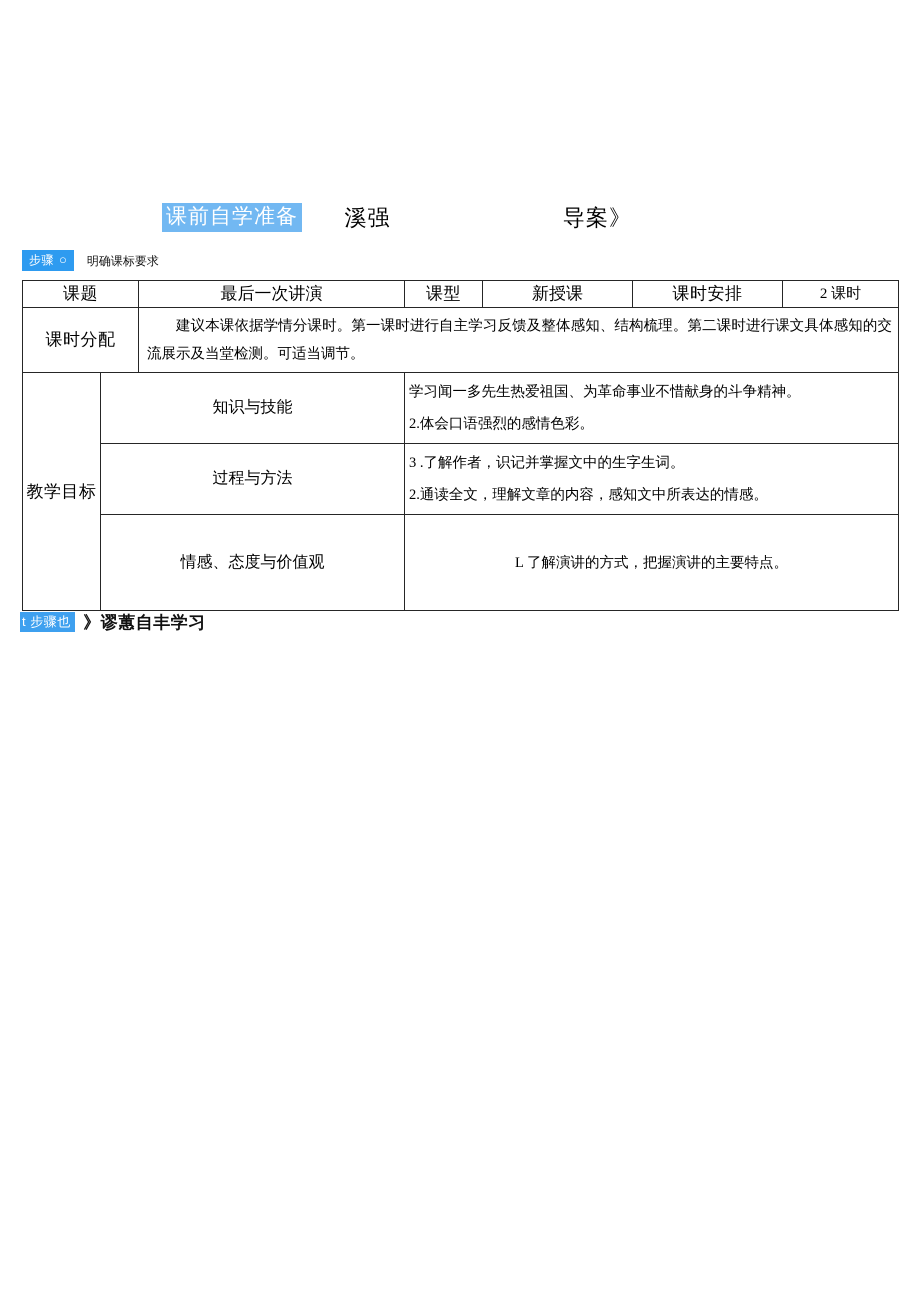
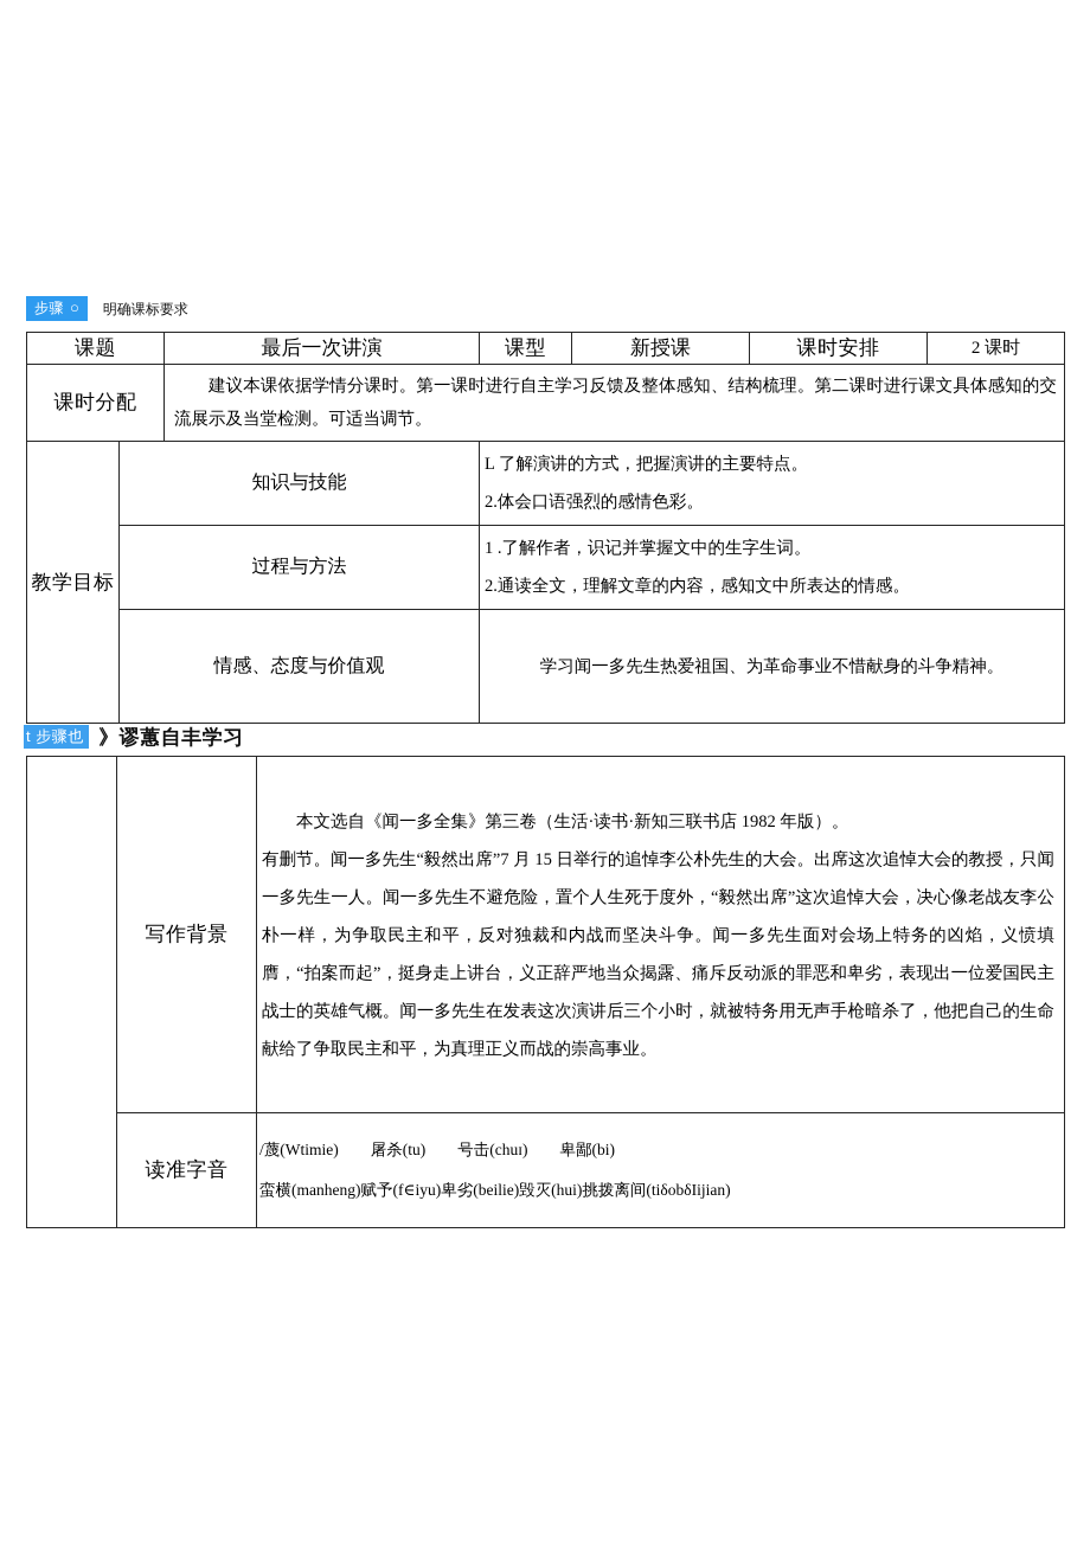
- 课前自学准备 溪强 导案》
  步骤 ○ 明确课标要求
  课题	最后一次讲演	课型	新授课	课时安排	2 课时
  课时分配	建议本课依据学情分课时。第一课时进行自主学习反馈及整体感知、结构梳理。第二课时进行课文具体感知的交流展示及当堂检测。可适当调节。
- 教学目标	知识与技能	学习闻一多先生热爱祖国、为革命事业不惜献身的斗争精神。 2.体会口语强烈的感情色彩。
+ 教学目标	知识与技能	L 了解演讲的方式，把握演讲的主要特点。 2.体会口语强烈的感情色彩。
- 过程与方法	3 .了解作者，识记并掌握文中的生字生词。 2.通读全文，理解文章的内容，感知文中所表达的情感。
+ 过程与方法	1 .了解作者，识记并掌握文中的生字生词。 2.通读全文，理解文章的内容，感知文中所表达的情感。
- 情感、态度与价值观	L 了解演讲的方式，把握演讲的主要特点。
+ 情感、态度与价值观	学习闻一多先生热爱祖国、为革命事业不惜献身的斗争精神。
  t 步骤也 》谬蕙自丰学习
+ 	写作背景	本文选自《闻一多全集》第三卷（生活·读书·新知三联书店 1982 年版）。 有删节。闻一多先生“毅然出席”7 月 15 日举行的追悼李公朴先生的大会。出席这次追悼大会的教授，只闻一多先生一人。闻一多先生不避危险，置个人生死于度外，“毅然出席”这次追悼大会，决心像老战友李公朴一样，为争取民主和平，反对独裁和内战而坚决斗争。闻一多先生面对会场上特务的凶焰，义愤填膺，“拍案而起”，挺身走上讲台，义正辞严地当众揭露、痛斥反动派的罪恶和卑劣，表现出一位爱国民主战士的英雄气概。闻一多先生在发表这次演讲后三个小时，就被特务用无声手枪暗杀了，他把自己的生命献给了争取民主和平，为真理正义而战的崇高事业。
+ 读准字音	/蔑(Wtimie) 屠杀(tu) 号击(chuɪ) 卑鄙(bi) 蛮横(manheng)赋予(f∈iyu)卑劣(beilie)毁灭(hui)挑拨离间(tiδobδIijian)
